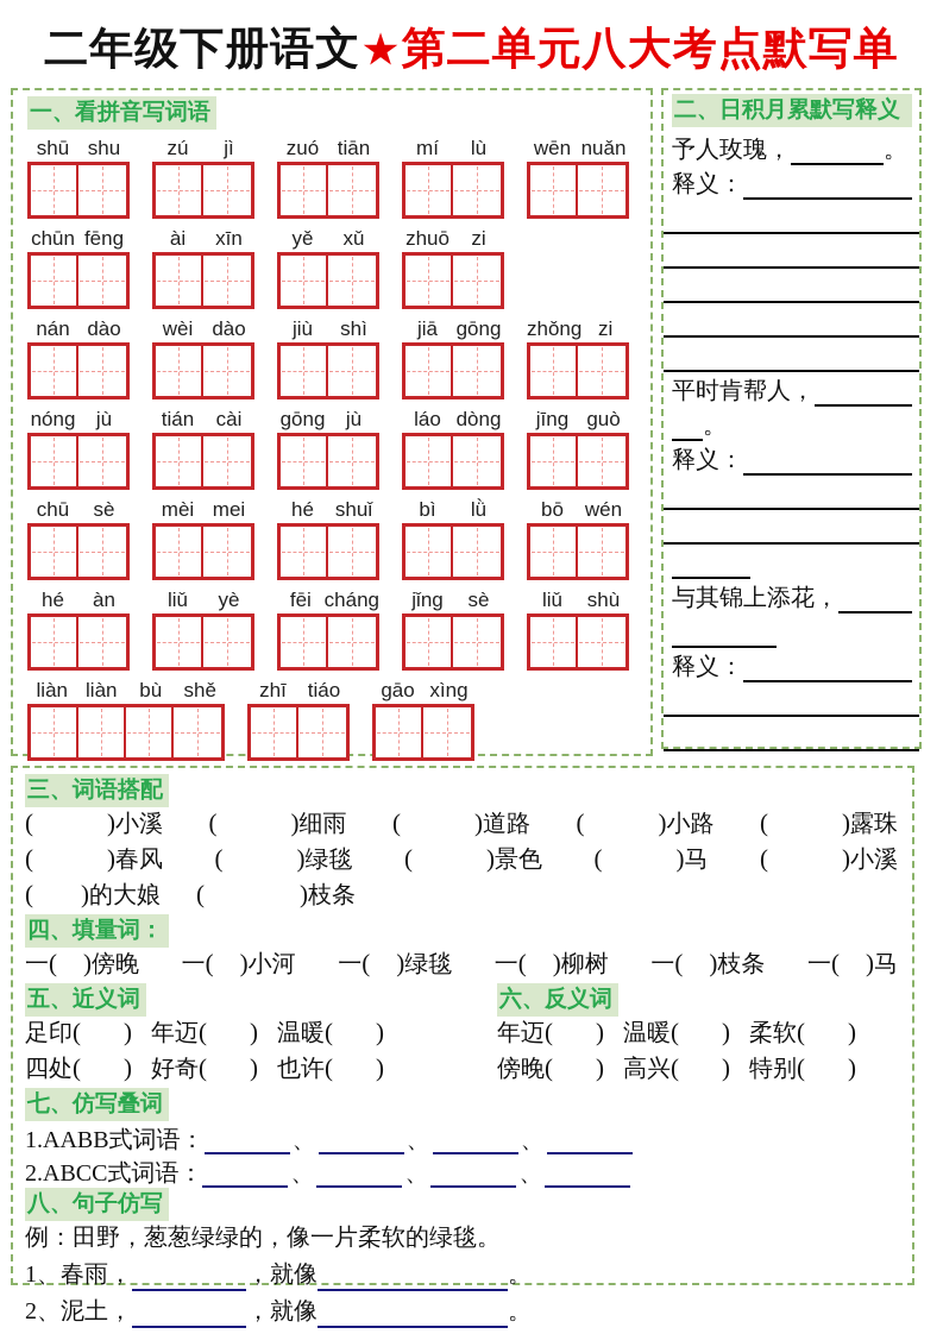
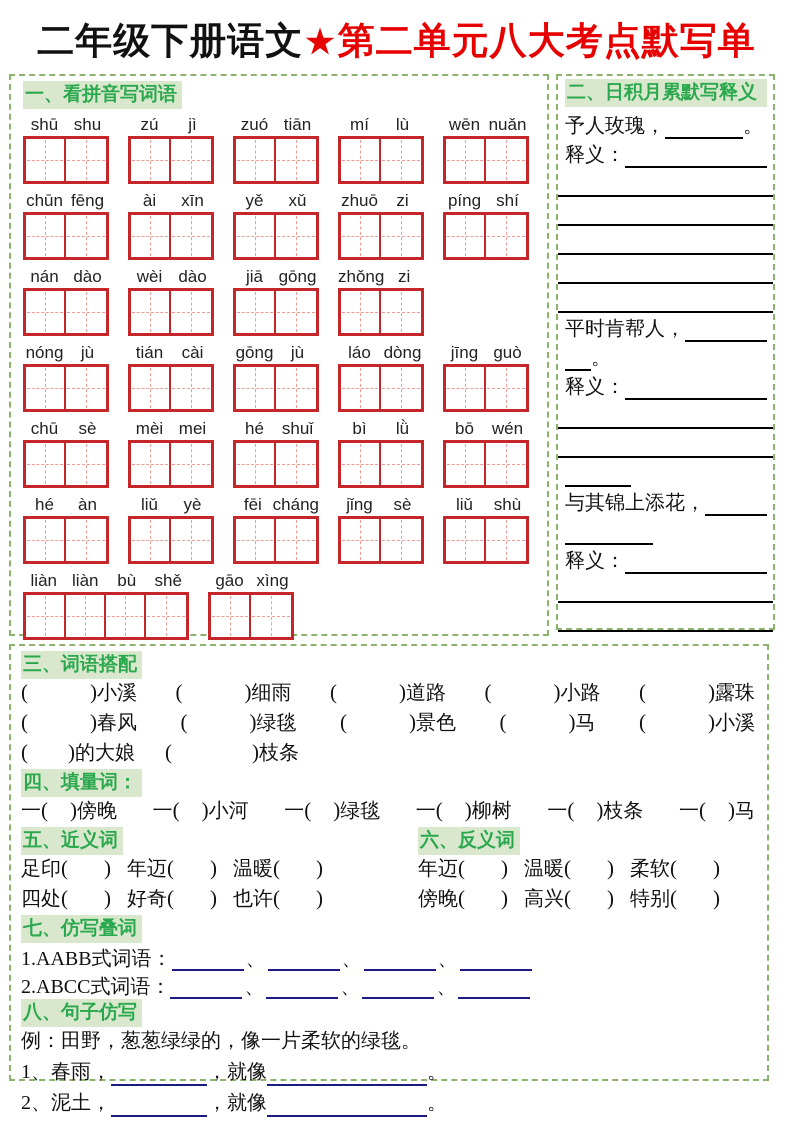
  二年级下册语文★第二单元八大考点默写单
  一、看拼音写词语
  shū
  shu
  zú
  jì
  zuó
  tiān
  mí
  lù
  wēn
  nuǎn
  chūn
  fēng
  ài
  xīn
  yě
  xǔ
  zhuō
  zi
+ píng
+ shí
  nán
  dào
  wèi
  dào
- jiù
- shì
  jiā
  gōng
  zhǒng
  zi
  nóng
  jù
  tián
  cài
  gōng
  jù
  láo
  dòng
  jīng
  guò
  chū
  sè
  mèi
  mei
  hé
  shuǐ
  bì
  lǜ
  bō
  wén
  hé
  àn
  liǔ
  yè
  fēi
  cháng
  jǐng
  sè
  liǔ
  shù
  liàn
  liàn
  bù
  shě
- zhī
- tiáo
  gāo
  xìng
  二、日积月累默写释义
  予人玫瑰，
  。
  释义：
  平时肯帮人，
  。
  释义：
  与其锦上添花，
  释义：
  三、词语搭配
  ( )小溪
  ( )细雨
  ( )道路
  ( )小路
  ( )露珠
  ( )春风
  ( )绿毯
  ( )景色
  ( )马
  ( )小溪
  ( )的大娘
  ( )枝条
  四、填量词：
  一( )傍晚
  一( )小河
  一( )绿毯
  一( )柳树
  一( )枝条
  一( )马
  五、近义词
  足印( )
  年迈( )
  温暖( )
  四处( )
  好奇( )
  也许( )
  六、反义词
  年迈( )
  温暖( )
  柔软( )
  傍晚( )
  高兴( )
  特别( )
  七、仿写叠词
  1.AABB式词语：
  、
  、
  、
  2.ABCC式词语：
  、
  、
  、
  八、句子仿写
  例：田野，葱葱绿绿的，像一片柔软的绿毯。
  1、春雨，
  ，就像
  。
  2、泥土，
  ，就像
  。
